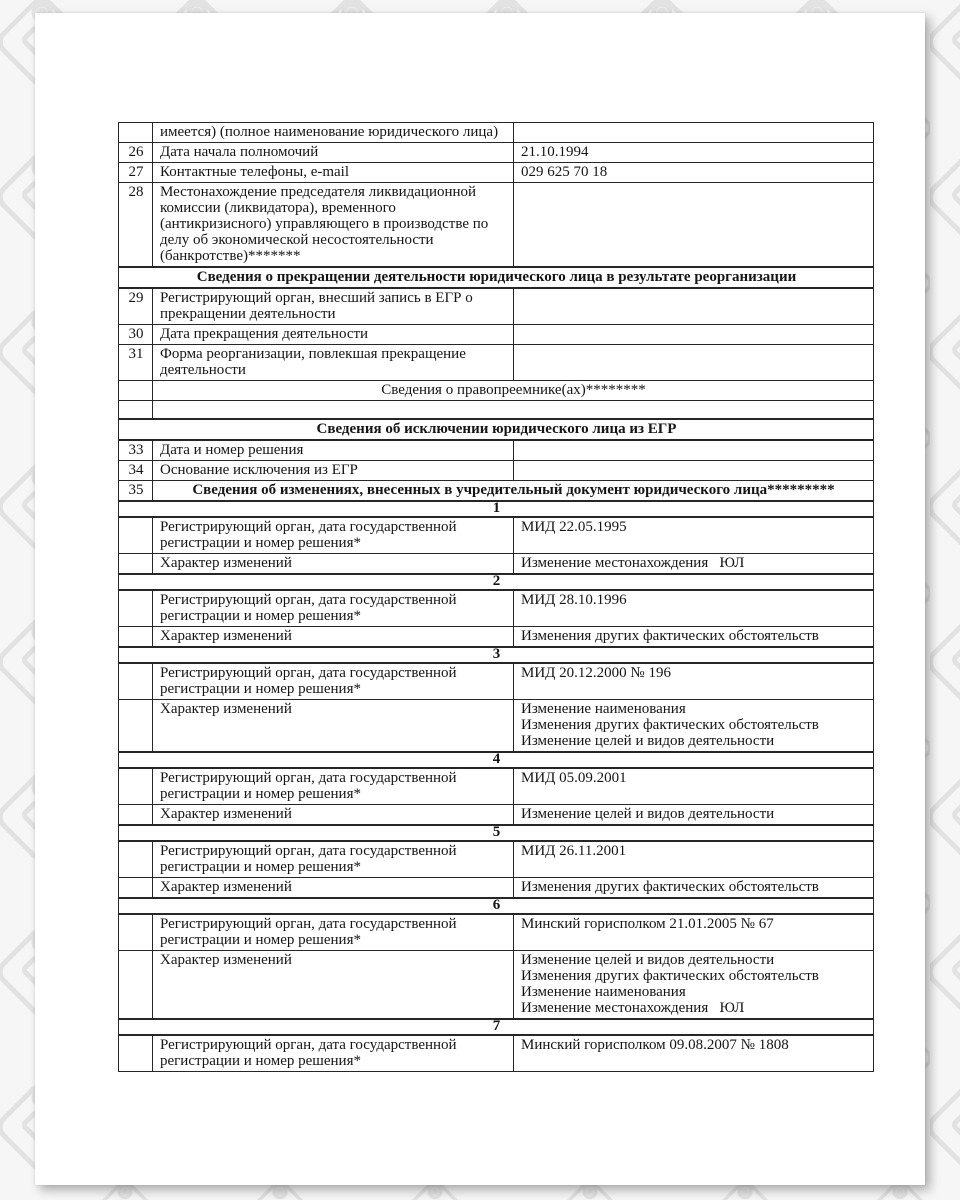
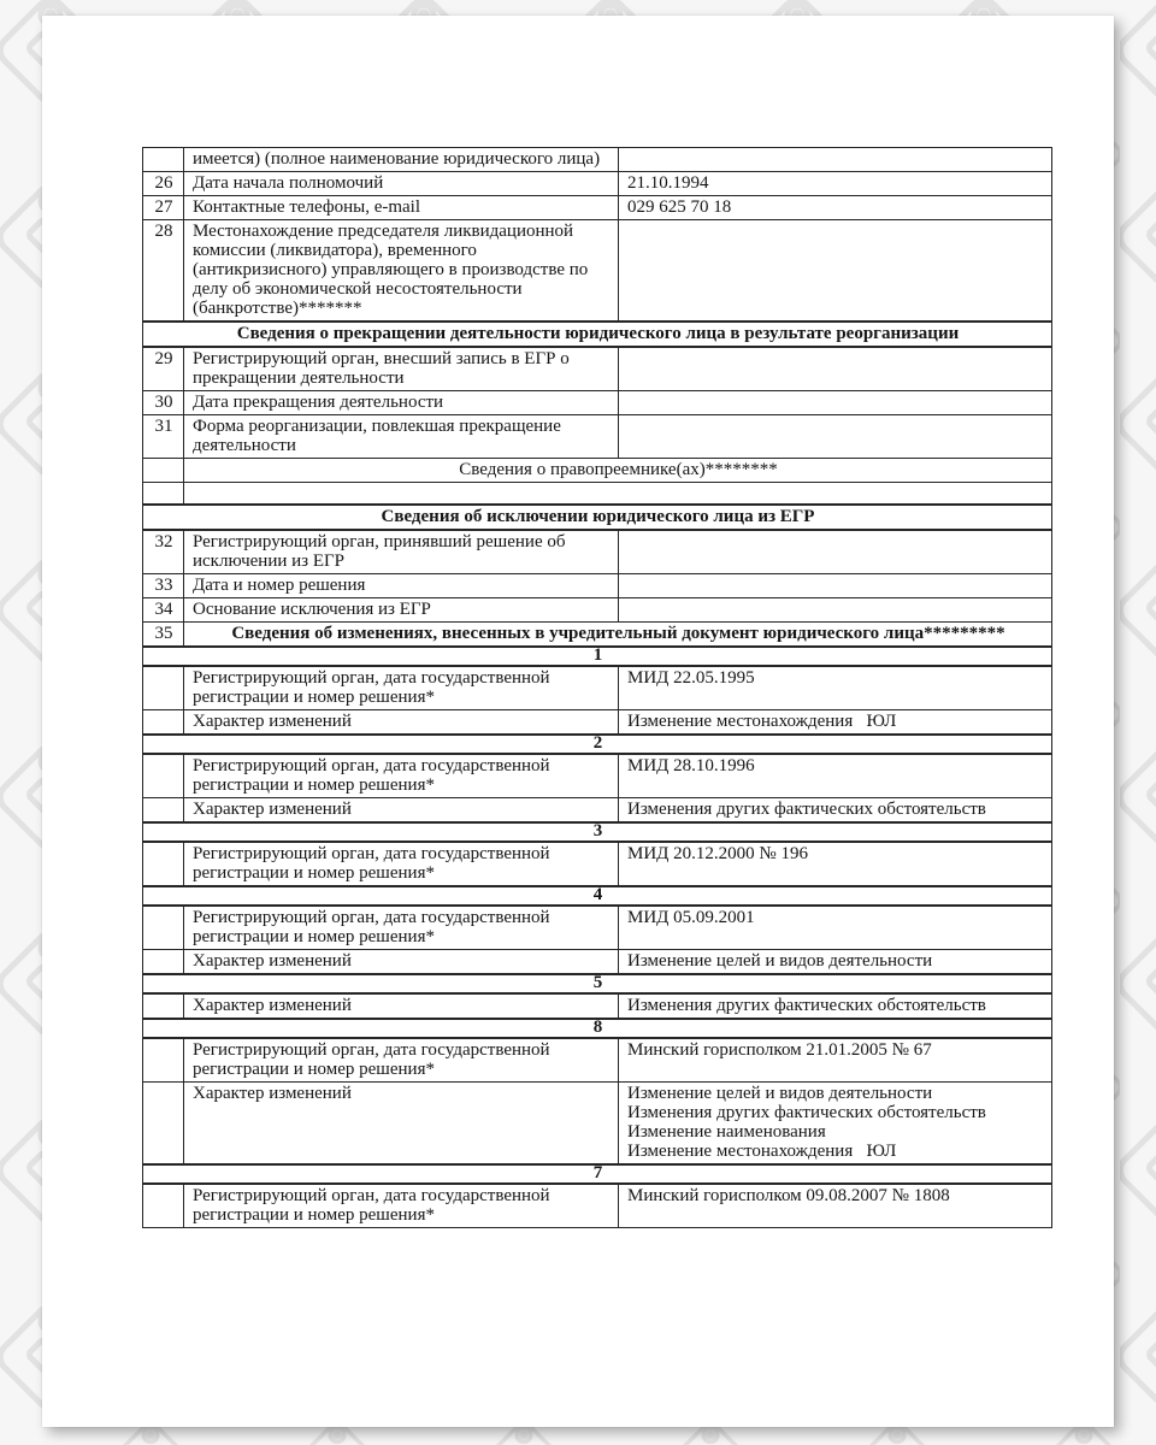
  	имеется) (полное наименование юридического лица)
  26	Дата начала полномочий	21.10.1994
  27	Контактные телефоны, e-mail	029 625 70 18
  28	Местонахождение председателя ликвидационной комиссии (ликвидатора), временного (антикризисного) управляющего в производстве по делу об экономической несостоятельности (банкротстве)*******
  Сведения о прекращении деятельности юридического лица в результате реорганизации
  29	Регистрирующий орган, внесший запись в ЕГР о прекращении деятельности
  30	Дата прекращения деятельности
  31	Форма реорганизации, повлекшая прекращение деятельности
  	Сведения о правопреемнике(ах)********
  Сведения об исключении юридического лица из ЕГР
+ 32	Регистрирующий орган, принявший решение об исключении из ЕГР
  33	Дата и номер решения
  34	Основание исключения из ЕГР
  35	Сведения об изменениях, внесенных в учредительный документ юридического лица*********
  1
  	Регистрирующий орган, дата государственной регистрации и номер решения*	МИД 22.05.1995
  	Характер изменений	Изменение местонахождения ЮЛ
  2
  	Регистрирующий орган, дата государственной регистрации и номер решения*	МИД 28.10.1996
  	Характер изменений	Изменения других фактических обстоятельств
  3
  	Регистрирующий орган, дата государственной регистрации и номер решения*	МИД 20.12.2000 № 196
- 	Характер изменений	Изменение наименования Изменения других фактических обстоятельств Изменение целей и видов деятельности
  4
  	Регистрирующий орган, дата государственной регистрации и номер решения*	МИД 05.09.2001
  	Характер изменений	Изменение целей и видов деятельности
  5
- 	Регистрирующий орган, дата государственной регистрации и номер решения*	МИД 26.11.2001
  	Характер изменений	Изменения других фактических обстоятельств
- 6
+ 8
  	Регистрирующий орган, дата государственной регистрации и номер решения*	Минский горисполком 21.01.2005 № 67
  	Характер изменений	Изменение целей и видов деятельности Изменения других фактических обстоятельств Изменение наименования Изменение местонахождения ЮЛ
  7
  	Регистрирующий орган, дата государственной регистрации и номер решения*	Минский горисполком 09.08.2007 № 1808
